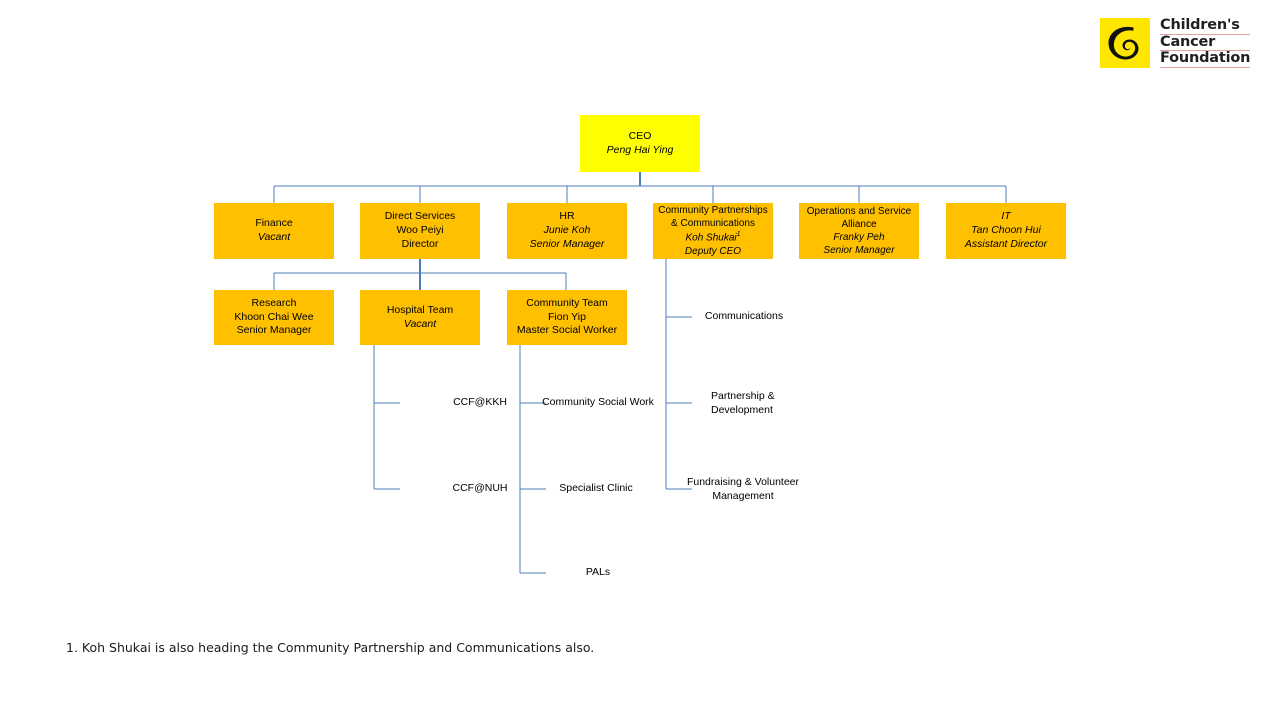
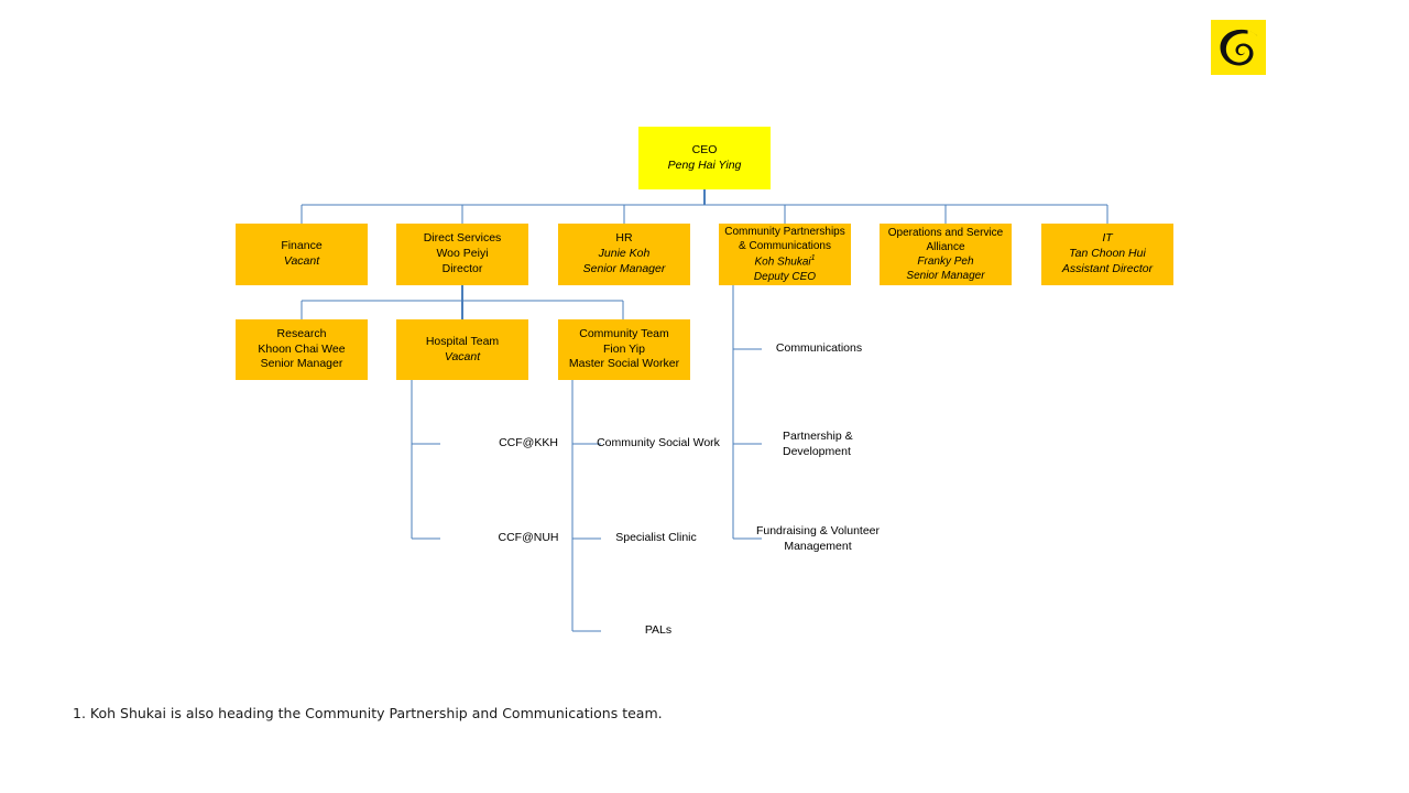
- Children's
- Cancer
- Foundation
  CEO
  Peng Hai Ying
  Finance
  Vacant
  Direct Services
  Woo Peiyi
  Director
  HR
  Junie Koh
  Senior Manager
  Community Partnerships
  & Communications
  Koh Shukai
  Deputy CEO
  Operations and Service
  Alliance
  Franky Peh
  Senior Manager
  IT
  Tan Choon Hui
  Assistant Director
  Research
  Khoon Chai Wee
  Senior Manager
  Hospital Team
  Vacant
  Community Team
  Fion Yip
  Master Social Worker
  CCF@KKH
  CCF@NUH
  Community Social Work
  Specialist Clinic
  PALs
  Communications
  Partnership &
  Development
  Fundraising & Volunteer
  Management
- 1. Koh Shukai is also heading the Community Partnership and Communications also.
+ 1. Koh Shukai is also heading the Community Partnership and Communications team.
